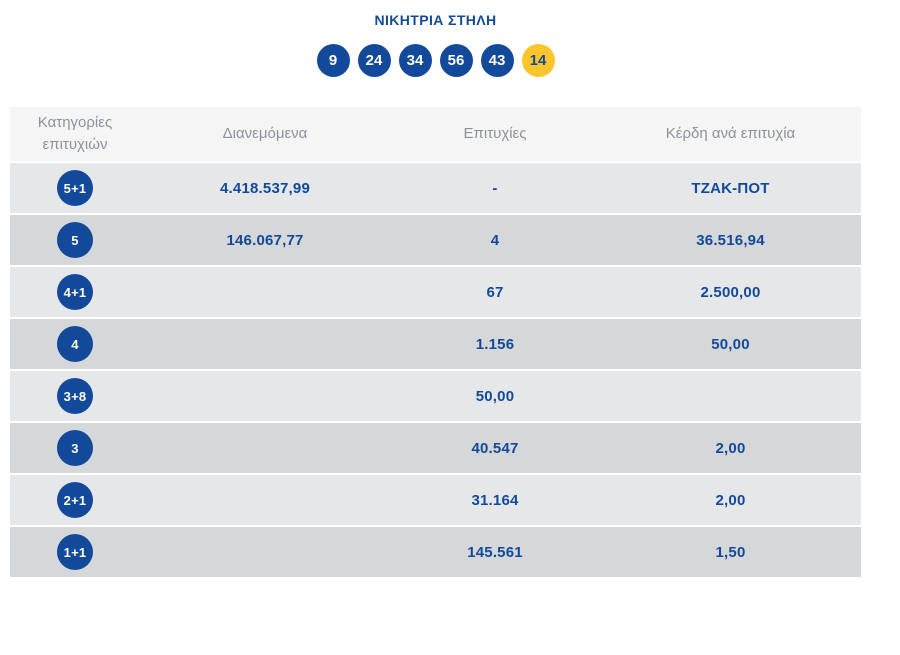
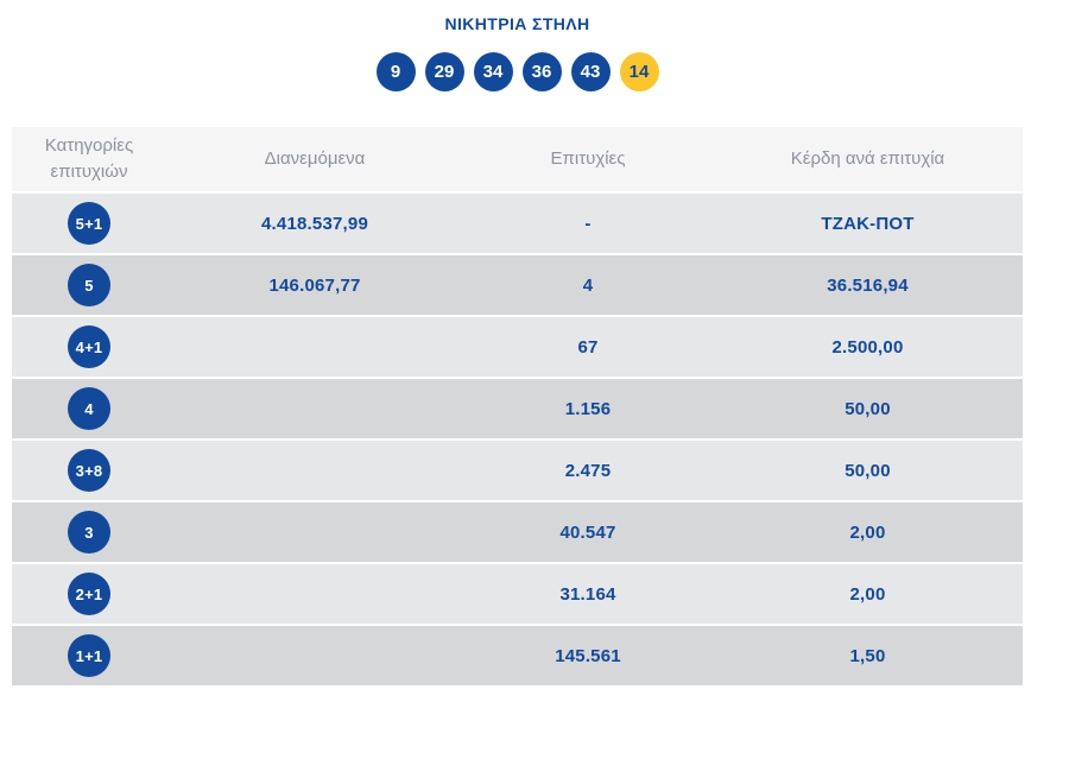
  ΝΙΚΗΤΡΙΑ ΣΤΗΛΗ
  9
- 24
+ 29
  34
- 56
+ 36
  43
  14
  Κατηγορίες επιτυχιών
  Διανεμόμενα
  Επιτυχίες
  Κέρδη ανά επιτυχία
  5+1
  4.418.537,99
  -
  ΤΖΑΚ-ΠΟΤ
  5
  146.067,77
  4
  36.516,94
  4+1
  67
  2.500,00
  4
  1.156
  50,00
  3+8
+ 2.475
  50,00
  3
  40.547
  2,00
  2+1
  31.164
  2,00
  1+1
  145.561
  1,50
